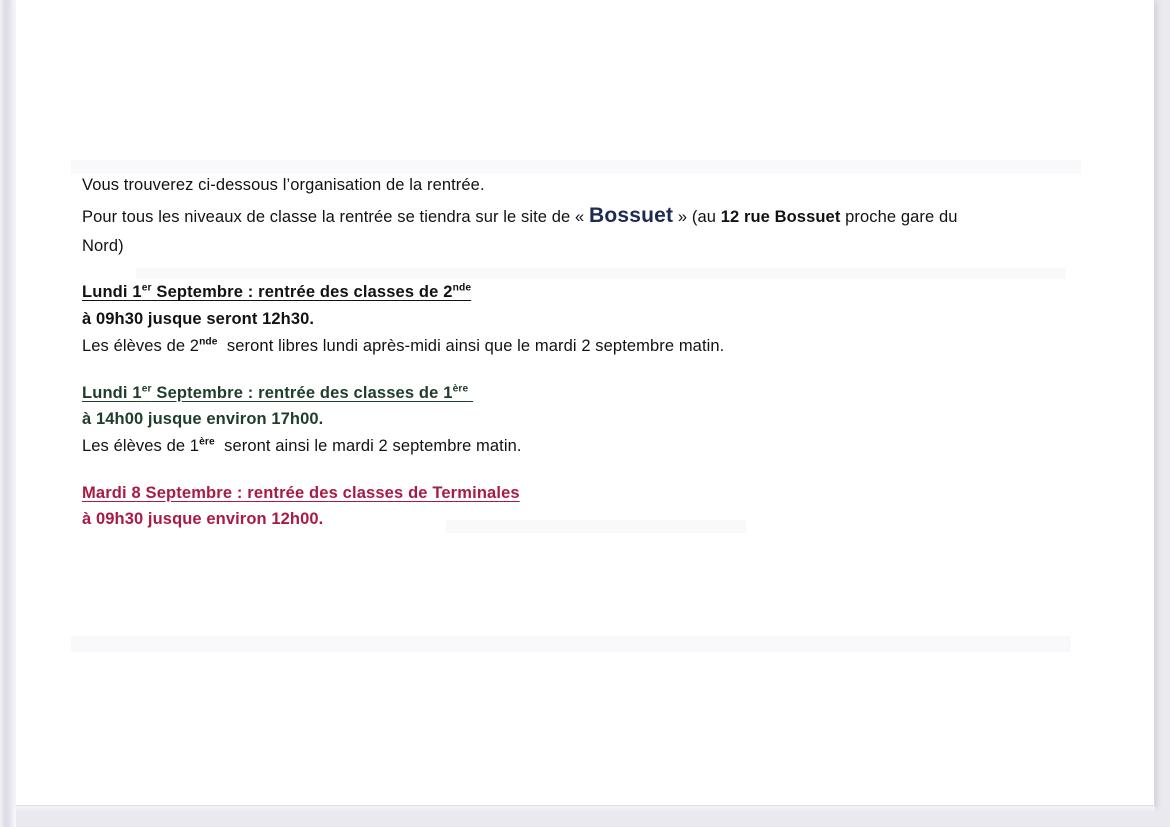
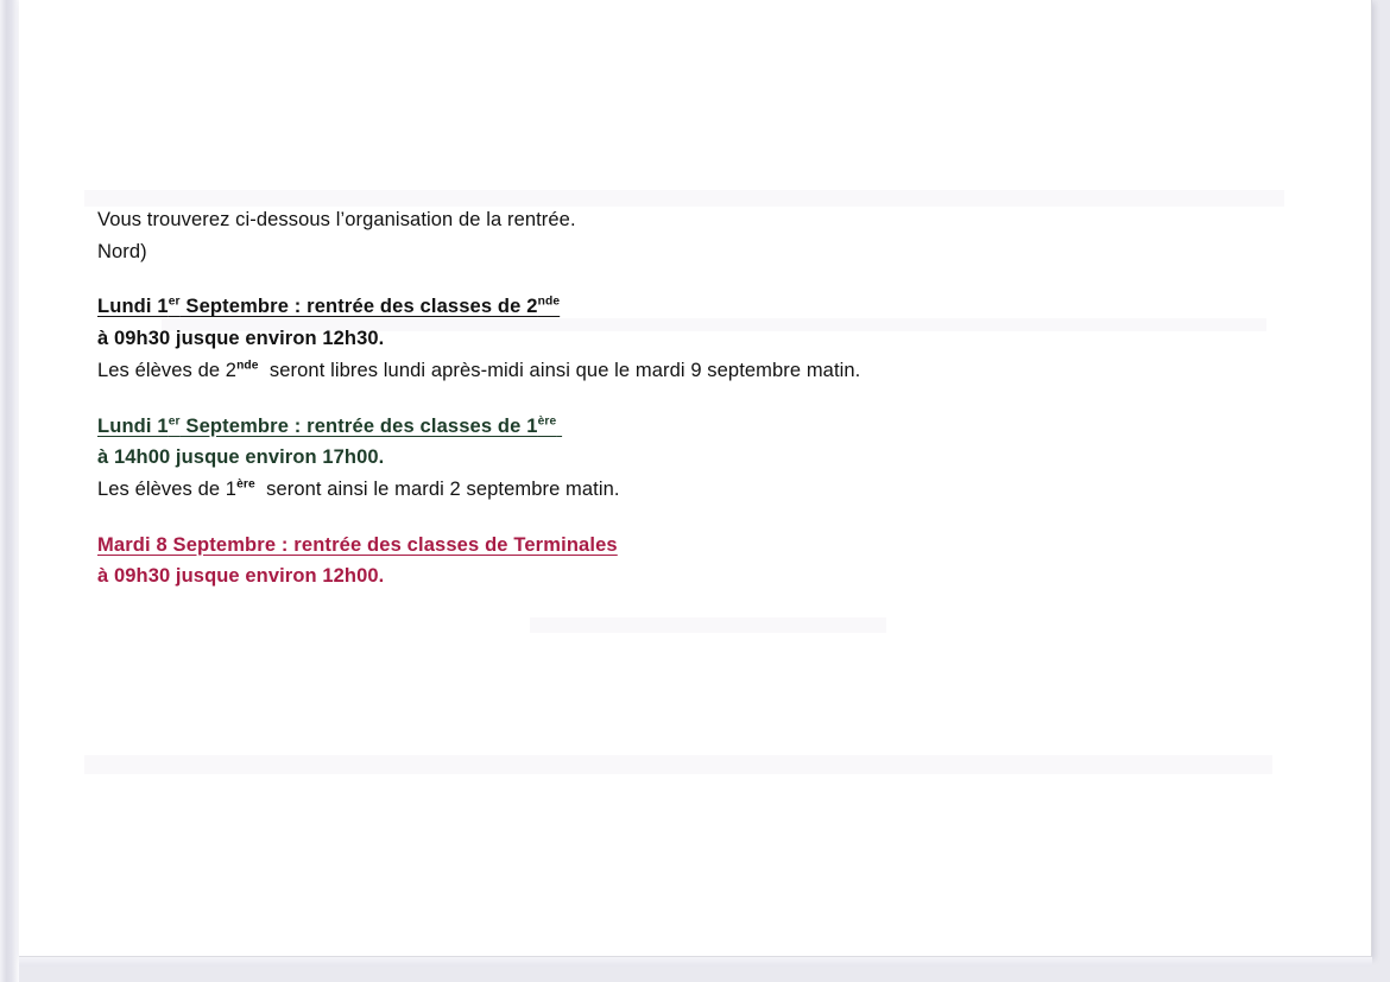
  Vous trouverez ci-dessous l’organisation de la rentrée.
- Pour tous les niveaux de classe la rentrée se tiendra sur le site de « Bossuet » (au 12 rue Bossuet proche gare du
  Nord)
  Lundi 1er Septembre : rentrée des classes de 2nde
- à 09h30 jusque seront 12h30.
+ à 09h30 jusque environ 12h30.
- Les élèves de 2nde seront libres lundi après-midi ainsi que le mardi 2 septembre matin.
+ Les élèves de 2nde seront libres lundi après-midi ainsi que le mardi 9 septembre matin.
  Lundi 1er Septembre : rentrée des classes de 1ère
  à 14h00 jusque environ 17h00.
  Les élèves de 1ère seront ainsi le mardi 2 septembre matin.
  Mardi 8 Septembre : rentrée des classes de Terminales
  à 09h30 jusque environ 12h00.
